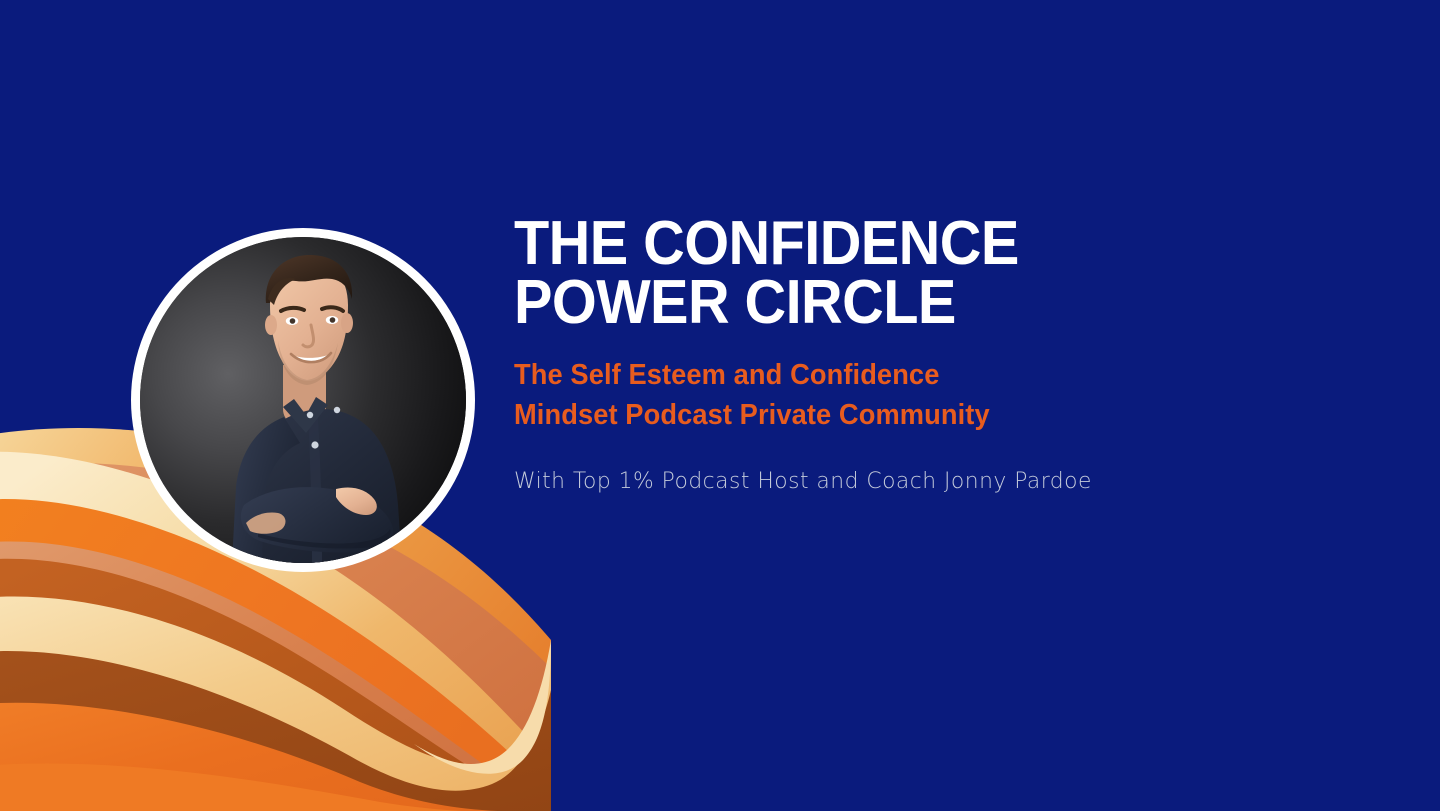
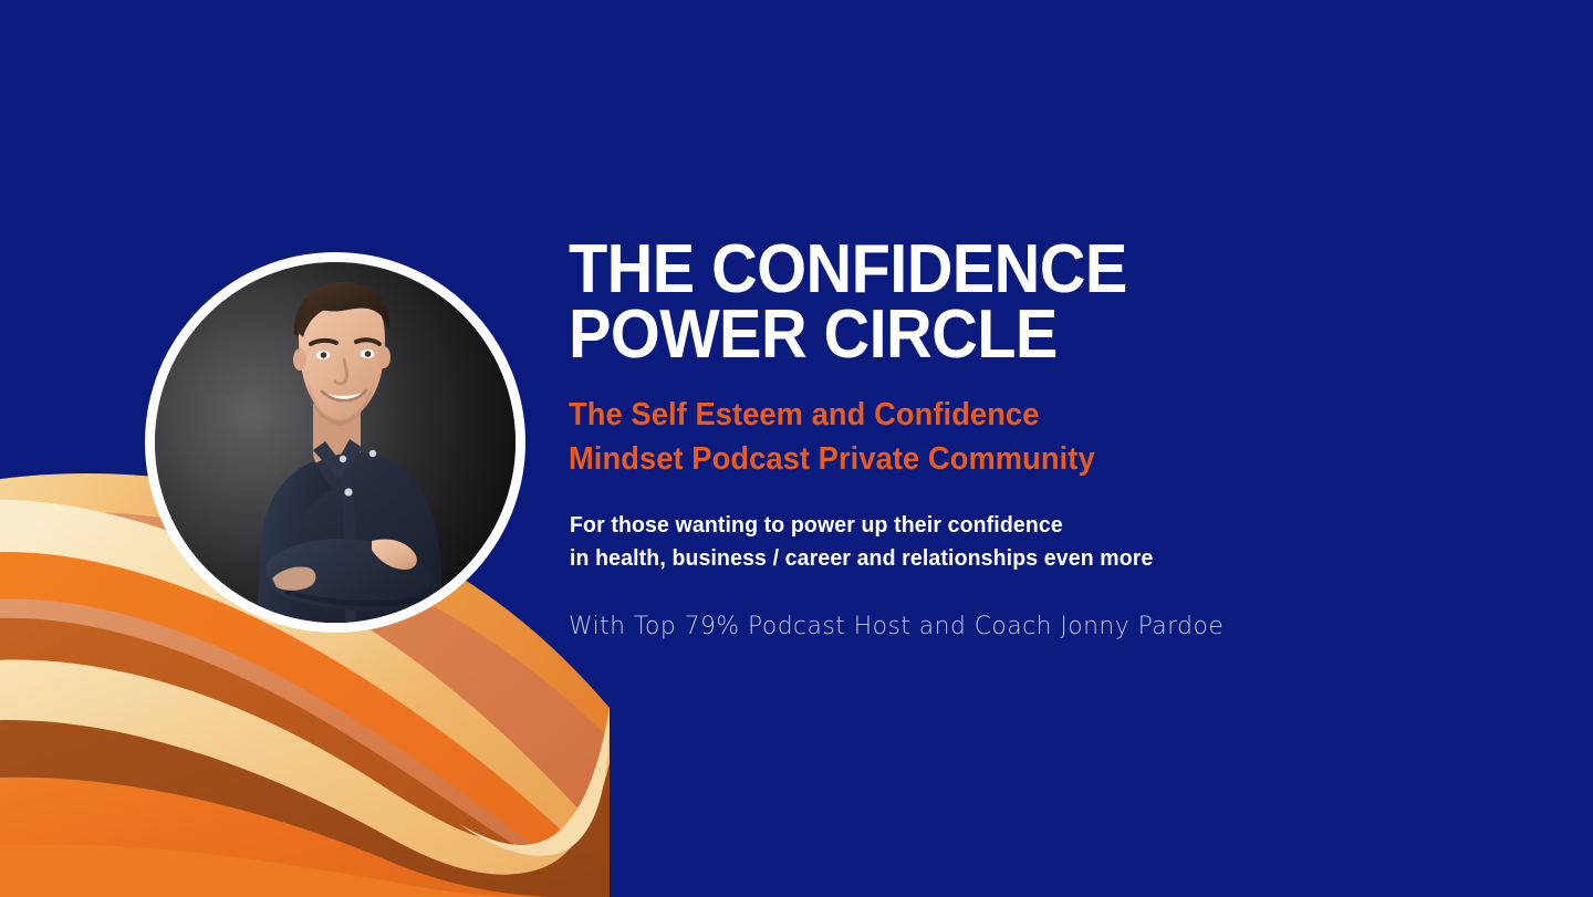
  THE CONFIDENCE
  POWER CIRCLE
  The Self Esteem and Confidence
  Mindset Podcast Private Community
+ For those wanting to power up their confidence
+ in health, business / career and relationships even more
- With Top 1% Podcast Host and Coach Jonny Pardoe
+ With Top 79% Podcast Host and Coach Jonny Pardoe
